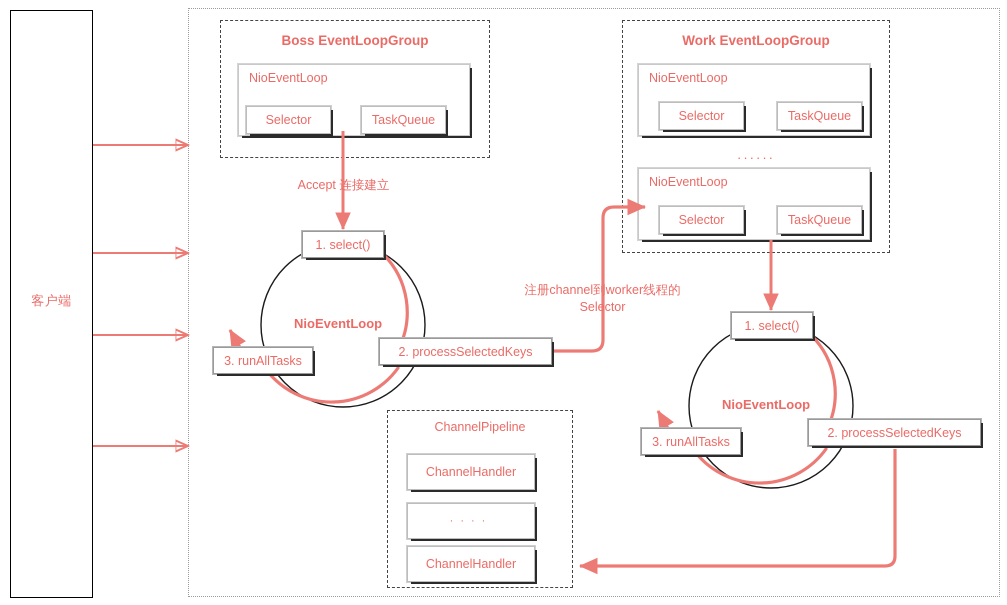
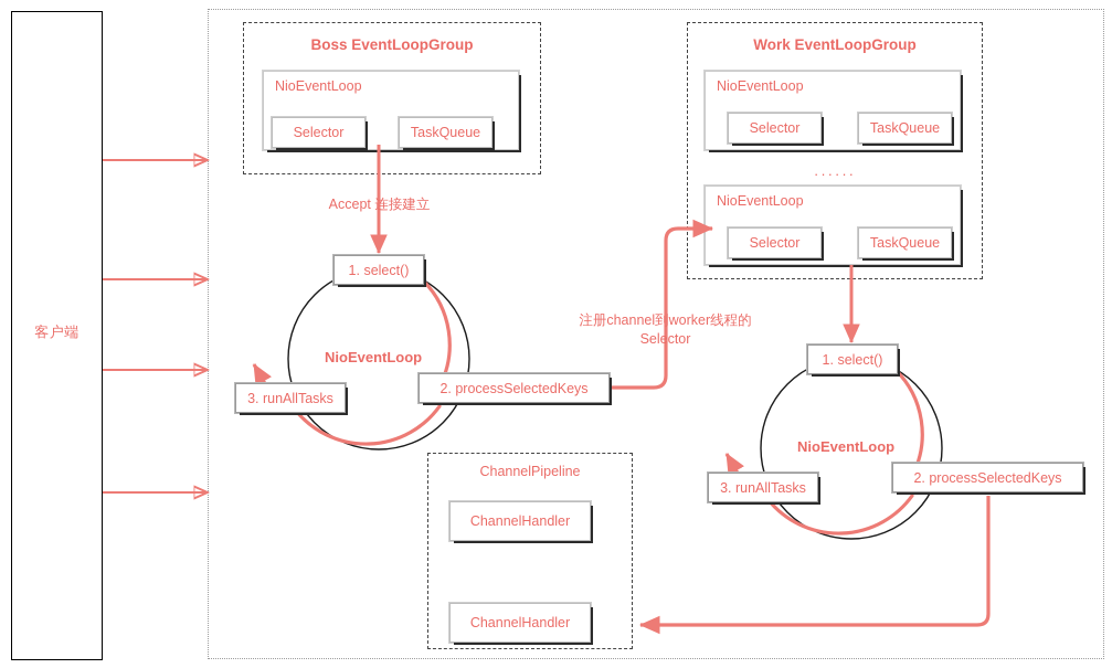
  客户端
  Boss EventLoopGroup
  NioEventLoop
  Selector
  TaskQueue
  Work EventLoopGroup
  NioEventLoop
  Selector
  TaskQueue
  ······
  NioEventLoop
  Selector
  TaskQueue
  Accept 连接建立
  注册channel到worker线程的
  Selector
  NioEventLoop
  1. select()
  2. processSelectedKeys
  3. runAllTasks
  NioEventLoop
  1. select()
  2. processSelectedKeys
  3. runAllTasks
  ChannelPipeline
  ChannelHandler
- ····
  ChannelHandler
